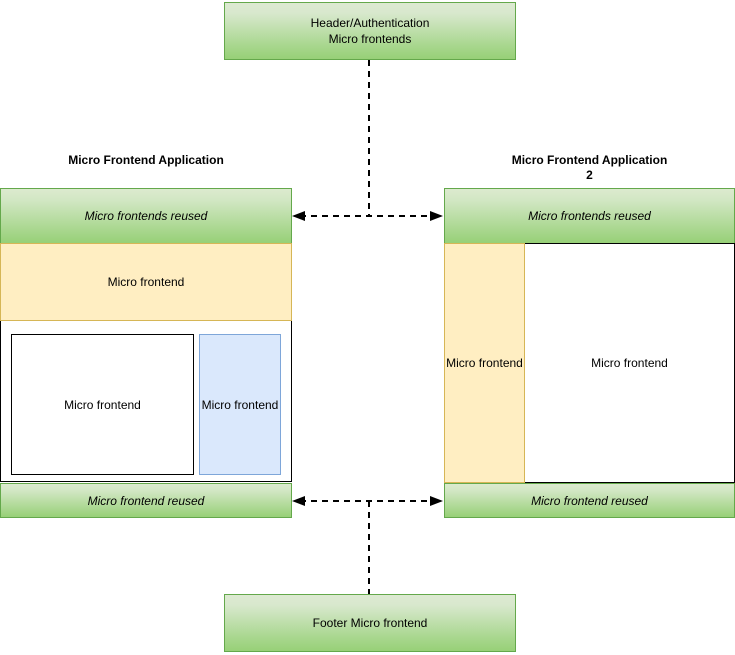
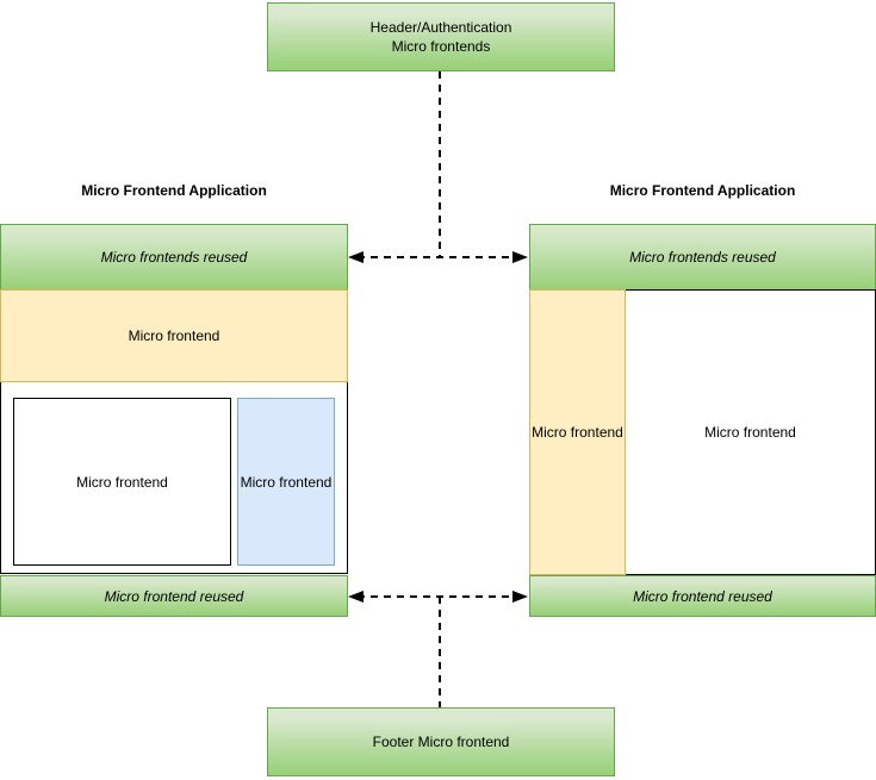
  Header/Authentication
  Micro frontends
  Micro Frontend Application
  Micro frontends reused
  Micro frontend
  Micro frontend
  Micro frontend
  Micro frontend reused
  Micro Frontend Application
- 2
  Micro frontends reused
  Micro frontend
  Micro frontend
  Micro frontend reused
  Footer Micro frontend
